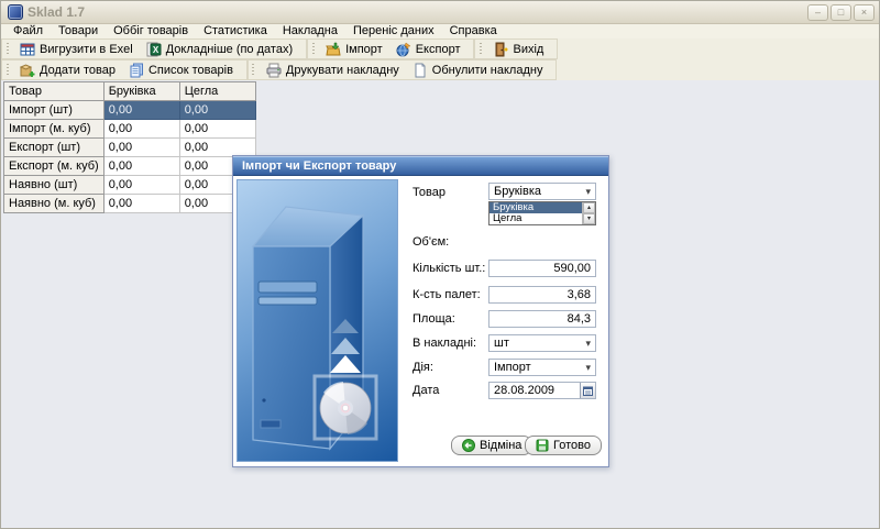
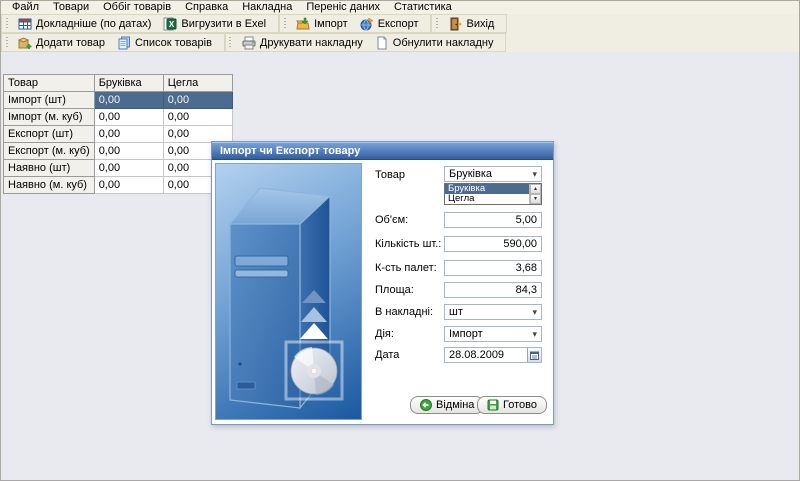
- Sklad 1.7
- –
- □
- ×
  Файл
  Товари
  Оббіг товарів
- Статистика
+ Справка
  Накладна
  Переніс даних
- Справка
+ Статистика
- Вигрузити в Exel
+ Докладніше (по датах)
  X
- Докладніше (по датах)
+ Вигрузити в Exel
  Імпорт
  Експорт
  Вихід
  Додати товар
  Список товарів
  Друкувати накладну
  Обнулити накладну
  Товар	Бруківка	Цегла
  Імпорт (шт)	0,00	0,00
  Імпорт (м. куб)	0,00	0,00
  Експорт (шт)	0,00	0,00
  Експорт (м. куб)	0,00	0,00
  Наявно (шт)	0,00	0,00
  Наявно (м. куб)	0,00	0,00
  Імпорт чи Експорт товару
  Товар
  Бруківка
  ▾
  Бруківка
  Цегла
  Об'єм:
+ 5,00
  Кількість шт.:
  590,00
  К-сть палет:
  3,68
  Площа:
  84,3
  В накладні:
  шт
  ▾
  Дія:
  Імпорт
  ▾
  Дата
  28.08.2009
  Відміна
  Готово
